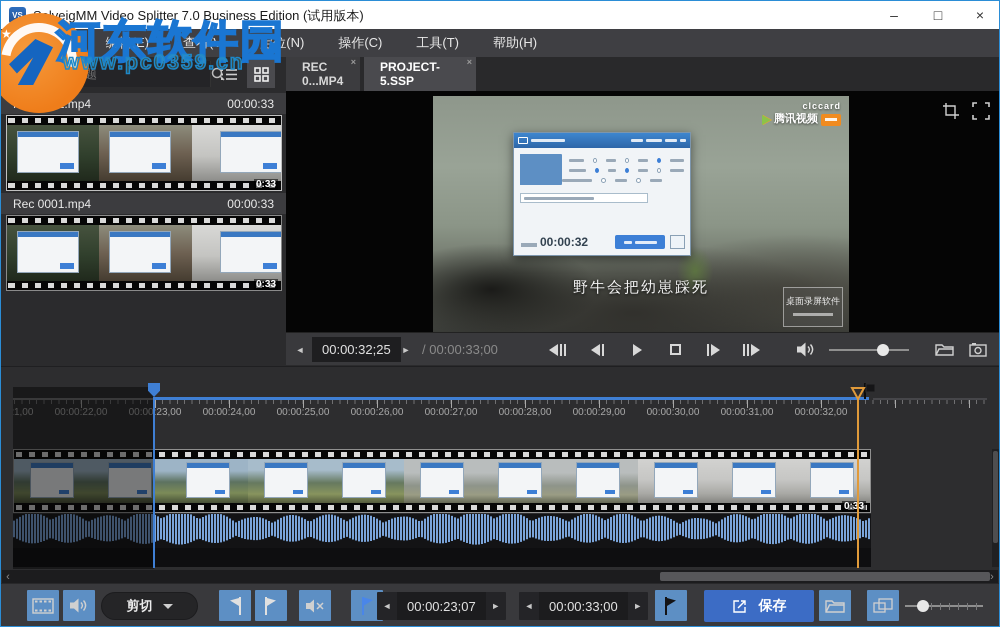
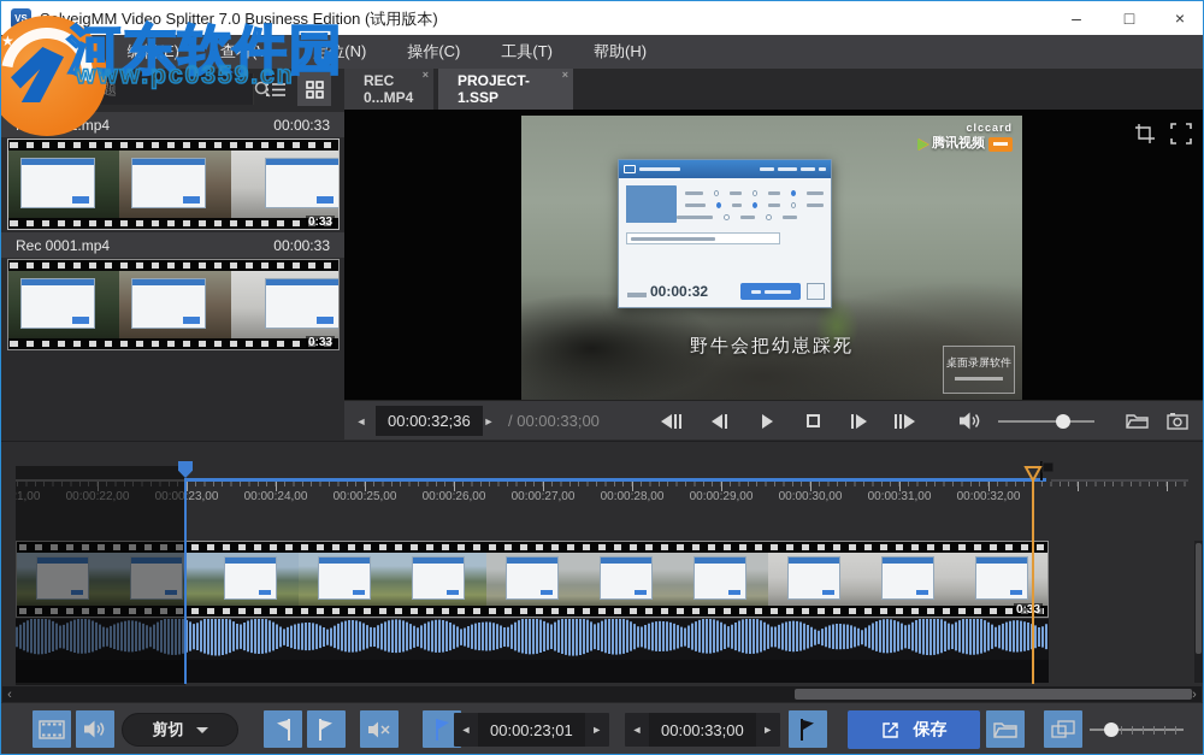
  eigMM Video Splitter 7.0 Business Edition (试用版本)
  –
  □
  ×
  编辑(E)
  查看(V)
  定位(N)
  操作(C)
  工具(T)
  帮助(H)
  00:00:33
  0:33
  Rec 0001.mp4
  00:00:33
  0:33
  REC 0...MP4
  ×
- PROJECT-5.SSP
+ PROJECT-1.SSP
  ×
  clccard
  腾讯视频
  00:00:32
  野牛会把幼崽踩死
  桌面录屏软件
  ◄
- 00:00:32;25
+ 00:00:32;36
  ►
  / 00:00:33;00
  00:00:22,00
  00:0023,00
  00:00:24,00
  00:00:25,00
  00:00:26,00
  00:00:27,00
  00:00:28,00
  00:00:29,00
  00:00:30,00
  00:00:31,00
  00:00:32,00
  0:33
  ‹
  ›
  剪切
  ◄
- 00:00:23;07
+ 00:00:23;01
  ►
  ◄
  00:00:33;00
  ►
  保存
  ★
  河东软件园
  www.pc0359.cn
